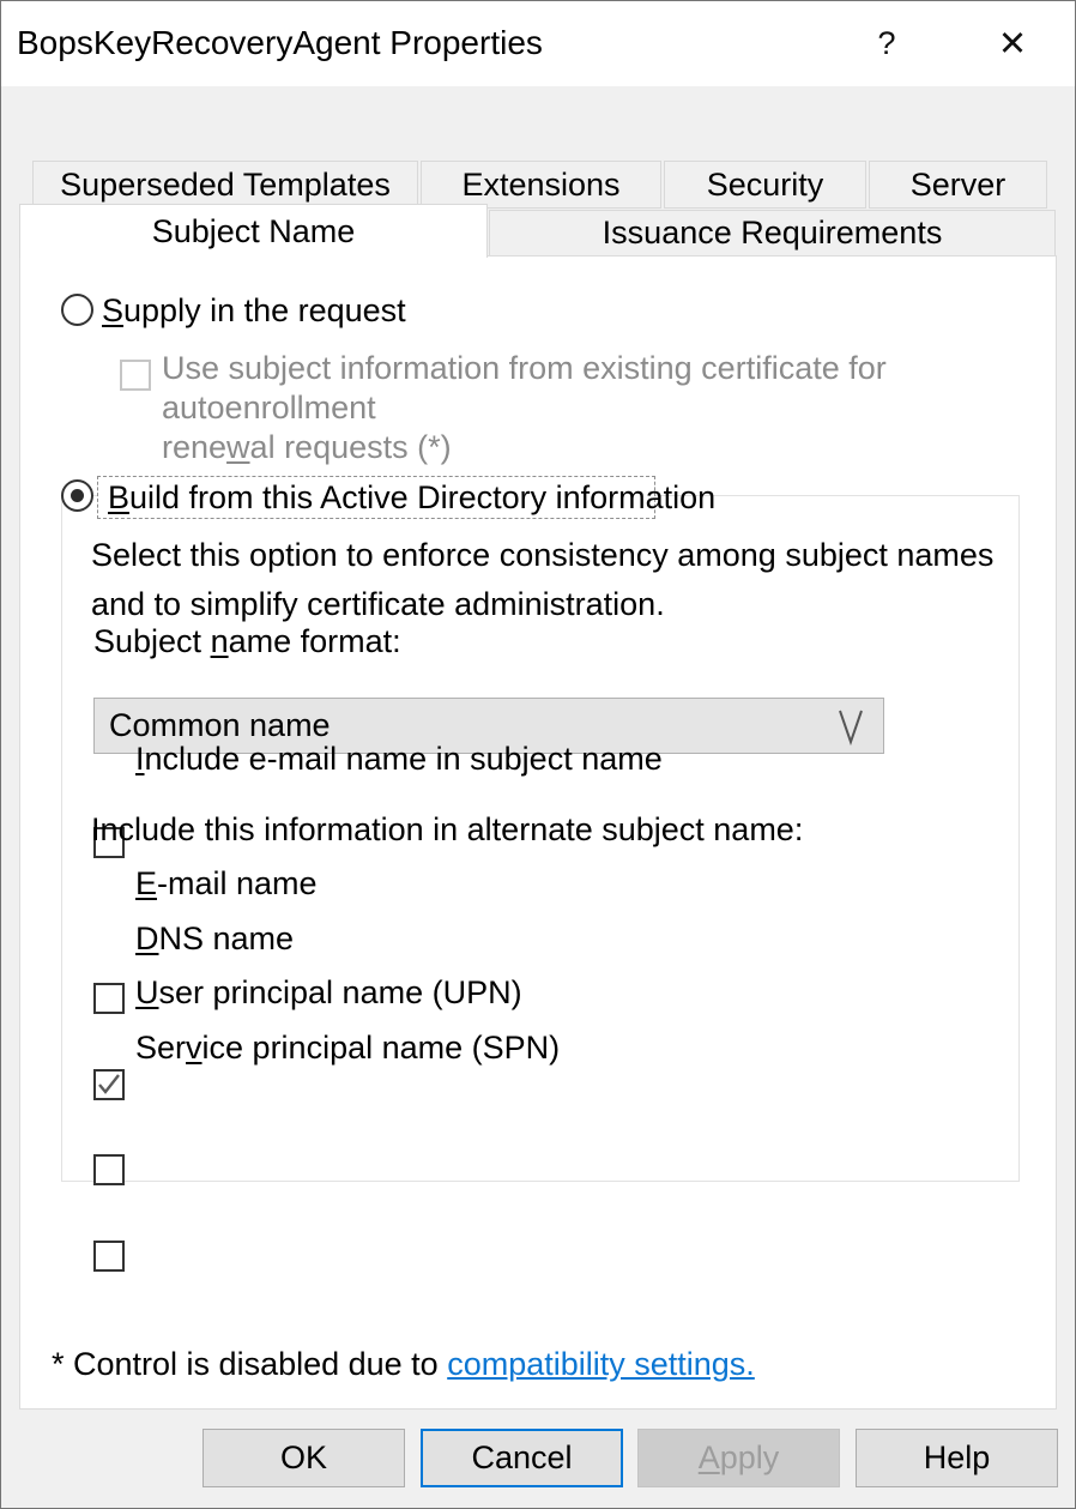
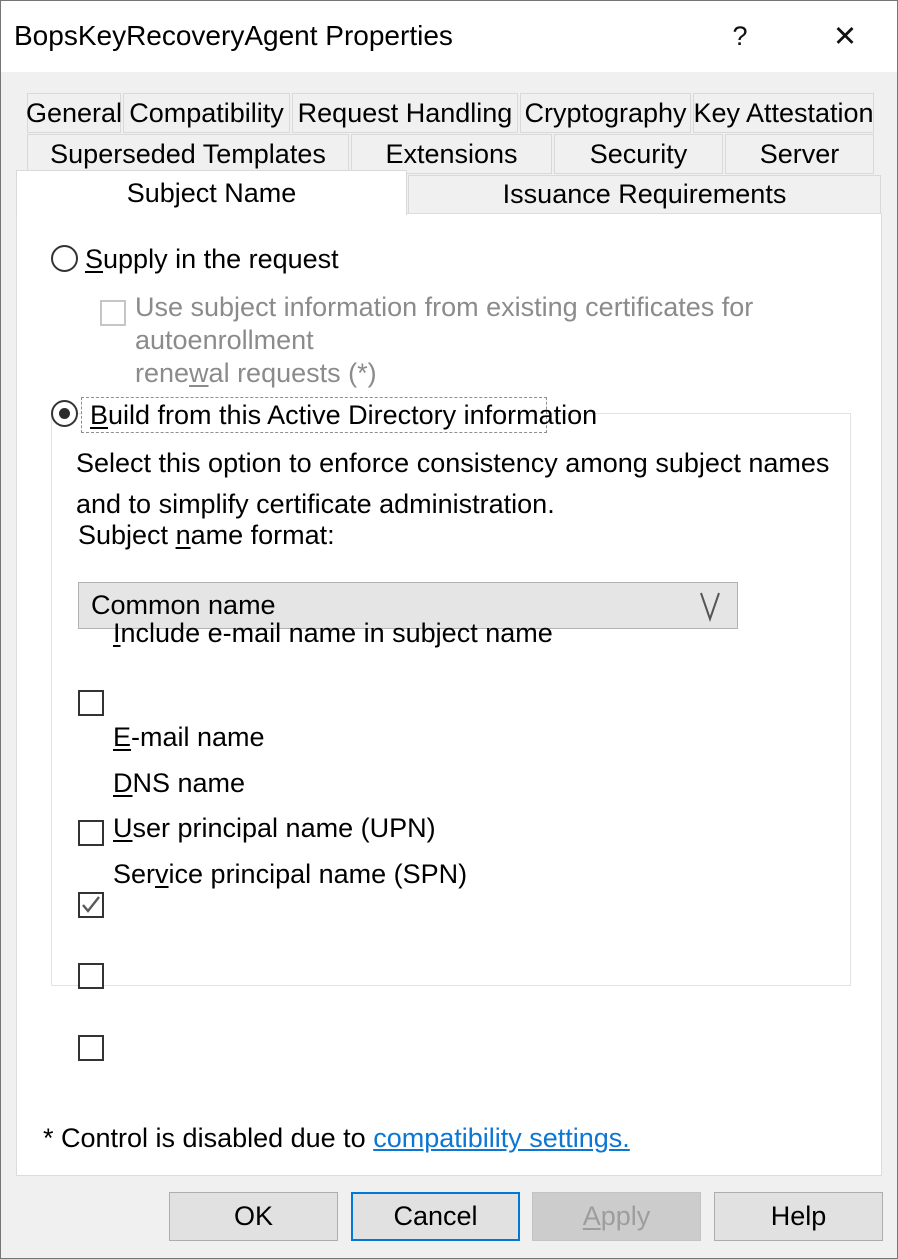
  BopsKeyRecoveryAgent Properties
  ?
  ✕
+ General
+ Compatibility
+ Request Handling
+ Cryptography
+ Key Attestation
  Superseded Templates
  Extensions
  Security
  Server
  Issuance Requirements
  Subject Name
  Supply in the request
- Use subject information from existing certificate for autoenrollment
+ Use subject information from existing certificates for autoenrollment
  renewal requests (*)
  Build from this Active Directory information
  Select this option to enforce consistency among subject names and to simplify certificate administration.
  Subject name format:
  Common name
  Include e-mail name in subject name
- Include this information in alternate subject name:
  E-mail name
  DNS name
  User principal name (UPN)
  Service principal name (SPN)
  * Control is disabled due to compatibility settings.
  OK
  Cancel
  Apply
  Help
